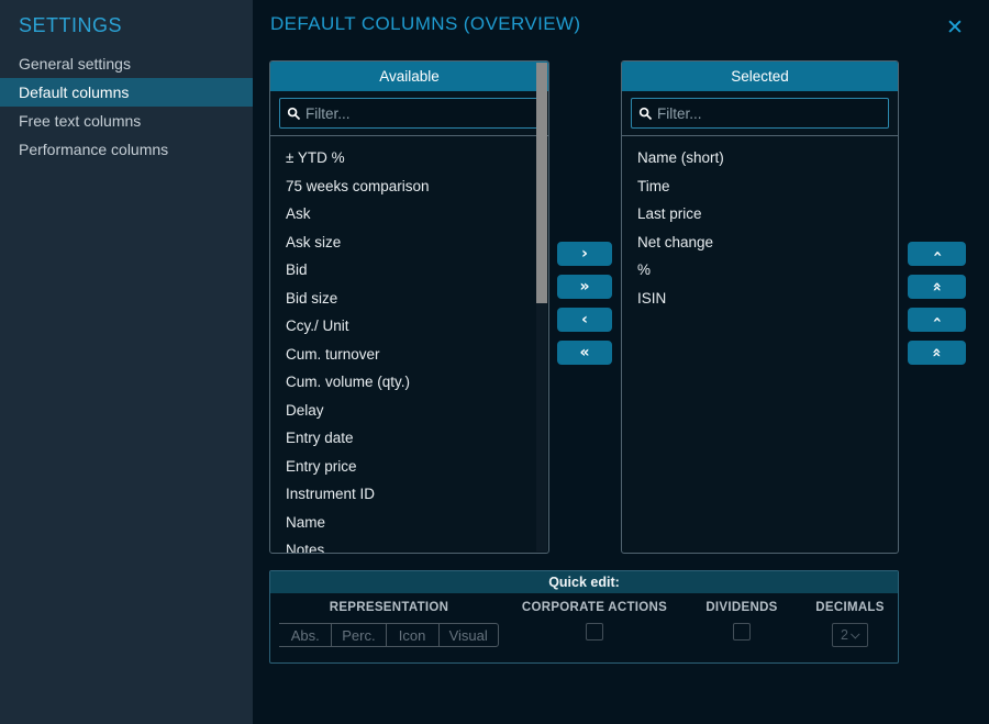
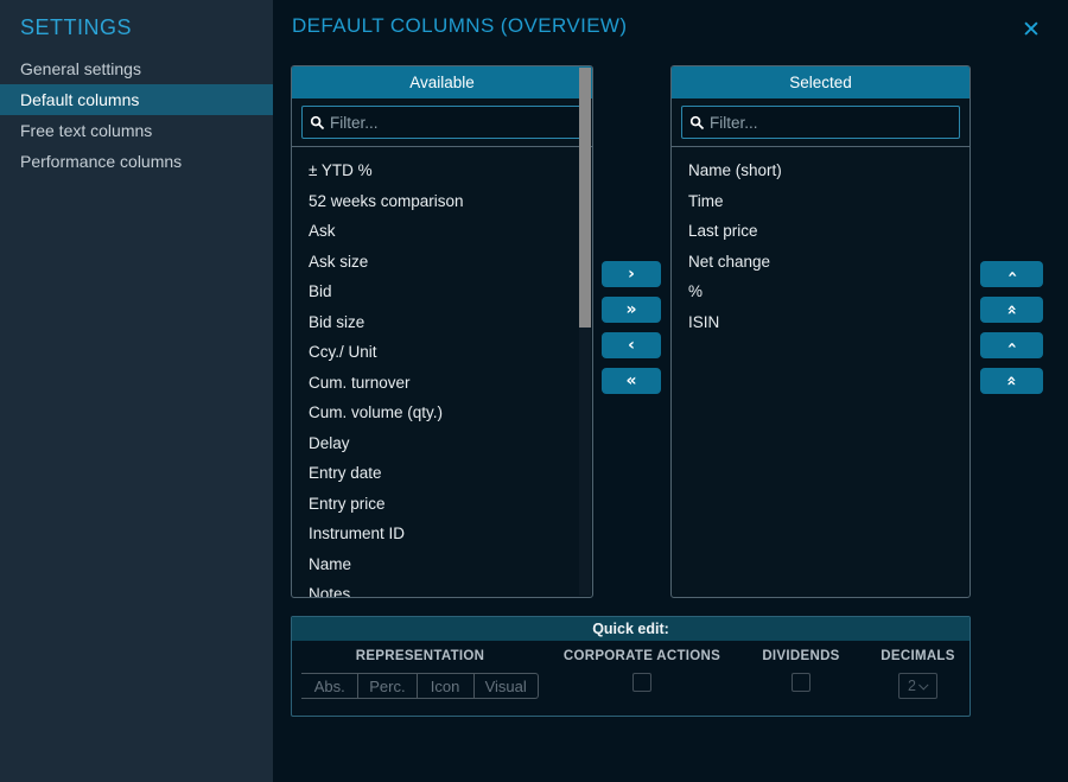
  SETTINGS
  General settings
  Default columns
  Free text columns
  Performance columns
  DEFAULT COLUMNS (OVERVIEW)
  ✕
  Available
  Filter...
  ± YTD %
- 75 weeks comparison
+ 52 weeks comparison
  Ask
  Ask size
  Bid
  Bid size
  Ccy./ Unit
  Cum. turnover
  Cum. volume (qty.)
  Delay
  Entry date
  Entry price
  Instrument ID
  Name
  Notes
  Selected
  Filter...
  Name (short)
  Time
  Last price
  Net change
  %
  ISIN
  ›
  »
  ‹
  «
  Quick edit:
  REPRESENTATION
  Abs.
  Perc.
  Icon
  Visual
  CORPORATE ACTIONS
  DIVIDENDS
  DECIMALS
  2
